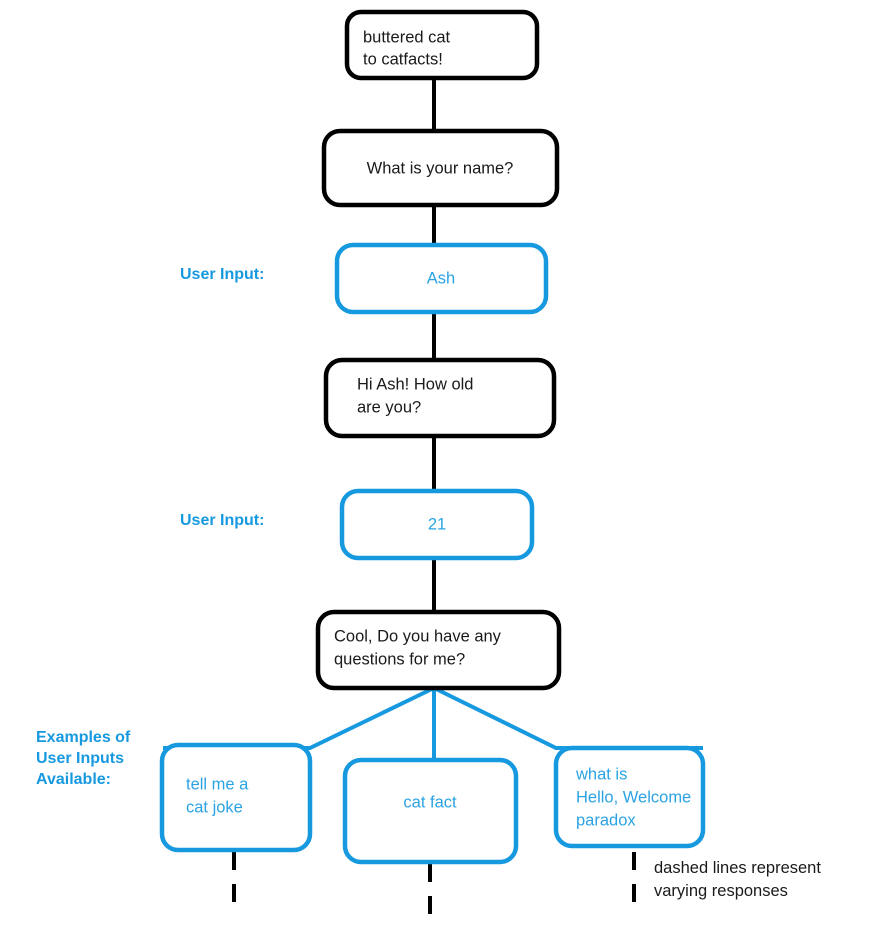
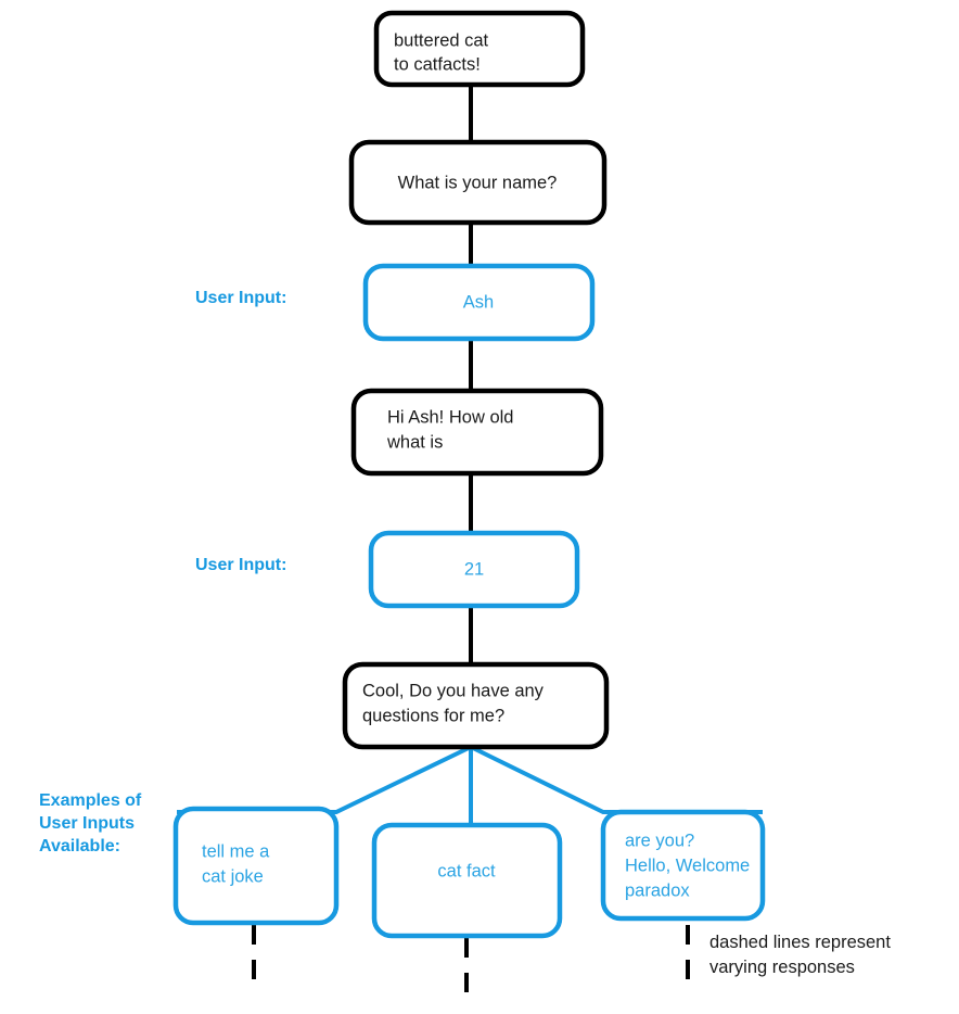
  buttered cat
  to catfacts!
  What is your name?
  User Input:
  Ash
  Hi Ash! How old
- are you?
+ what is
  User Input:
  21
  Cool, Do you have any
  questions for me?
  Examples of
  User Inputs
  Available:
  tell me a
  cat joke
  cat fact
- what is
+ are you?
  Hello, Welcome
  paradox
  dashed lines represent
  varying responses
